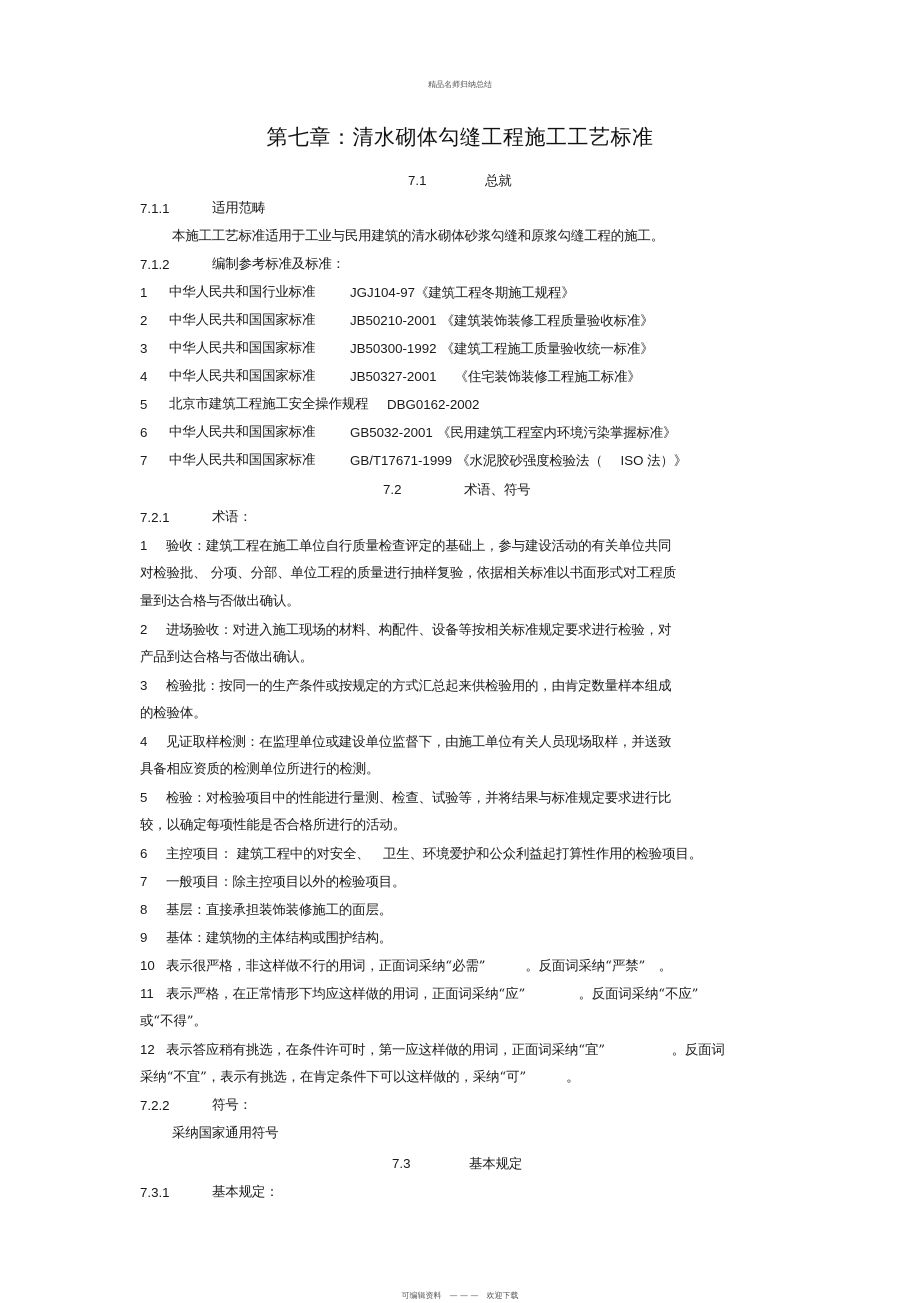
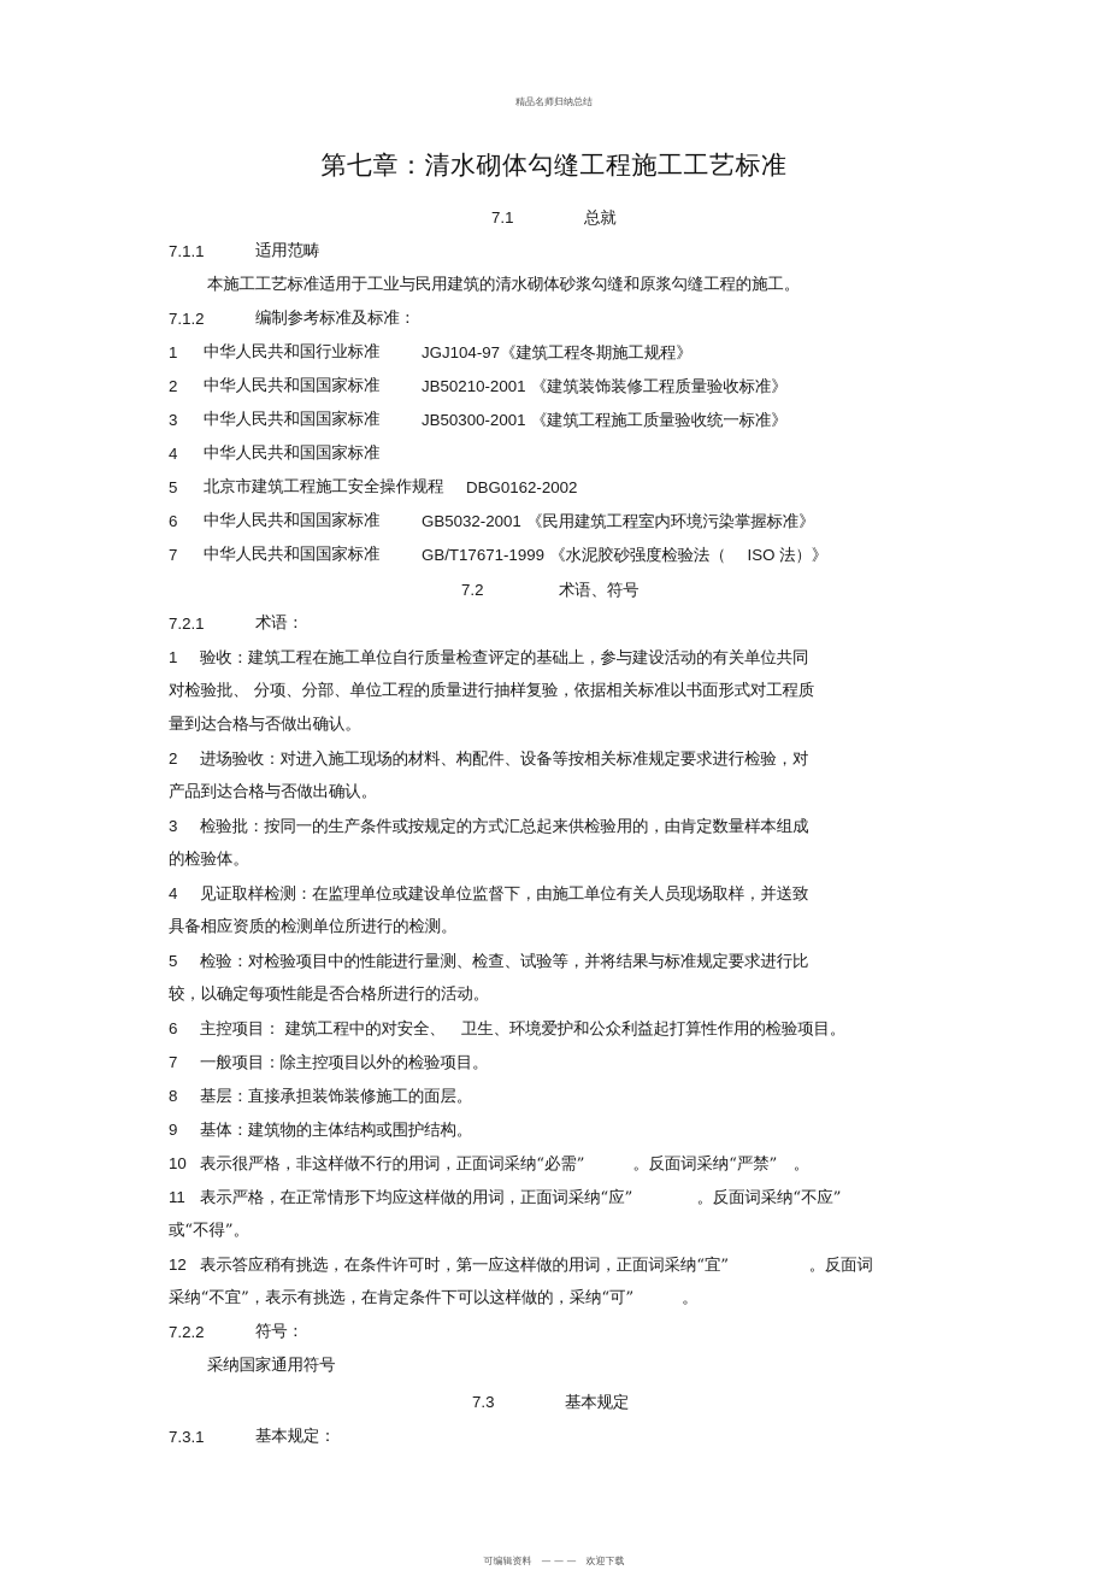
  精品名师归纳总结
  第七章：清水砌体勾缝工程施工工艺标准
  7.1 总就
  7.1.1
  适用范畴
  本施工工艺标准适用于工业与民用建筑的清水砌体砂浆勾缝和原浆勾缝工程的施工。
  7.1.2
  编制参考标准及标准：
  1
  中华人民共和国行业标准
  JGJ104-97《建筑工程冬期施工规程》
  2
  中华人民共和国国家标准
  JB50210-2001 《建筑装饰装修工程质量验收标准》
  3
  中华人民共和国国家标准
- JB50300-1992 《建筑工程施工质量验收统一标准》
+ JB50300-2001 《建筑工程施工质量验收统一标准》
  4
  中华人民共和国国家标准
- JB50327-2001 《住宅装饰装修工程施工标准》
  5
  北京市建筑工程施工安全操作规程
  DBG0162-2002
  6
  中华人民共和国国家标准
  GB5032-2001 《民用建筑工程室内环境污染掌握标准》
  7
  中华人民共和国国家标准
  GB/T17671-1999 《水泥胶砂强度检验法（ ISO 法）》
  7.2 术语、符号
  7.2.1
  术语：
  1 验收：建筑工程在施工单位自行质量检查评定的基础上，参与建设活动的有关单位共同
  对检验批、 分项、分部、单位工程的质量进行抽样复验，依据相关标准以书面形式对工程质
  量到达合格与否做出确认。
  2 进场验收：对进入施工现场的材料、构配件、设备等按相关标准规定要求进行检验，对
  产品到达合格与否做出确认。
  3 检验批：按同一的生产条件或按规定的方式汇总起来供检验用的，由肯定数量样本组成
  的检验体。
  4 见证取样检测：在监理单位或建设单位监督下，由施工单位有关人员现场取样，并送致
  具备相应资质的检测单位所进行的检测。
  5 检验：对检验项目中的性能进行量测、检查、试验等，并将结果与标准规定要求进行比
  较，以确定每项性能是否合格所进行的活动。
  6 主控项目： 建筑工程中的对安全、 卫生、环境爱护和公众利益起打算性作用的检验项目。
  7 一般项目：除主控项目以外的检验项目。
  8 基层：直接承担装饰装修施工的面层。
  9 基体：建筑物的主体结构或围护结构。
  10 表示很严格，非这样做不行的用词，正面词采纳“必需” 。反面词采纳“严禁” 。
  11 表示严格，在正常情形下均应这样做的用词，正面词采纳“应” 。反面词采纳“不应”
  或“不得”。
  12 表示答应稍有挑选，在条件许可时，第一应这样做的用词，正面词采纳“宜” 。反面词
  采纳“不宜”，表示有挑选，在肯定条件下可以这样做的，采纳“可” 。
  7.2.2
  符号：
  采纳国家通用符号
  7.3 基本规定
  7.3.1
  基本规定：
  可编辑资料 — — — 欢迎下载
